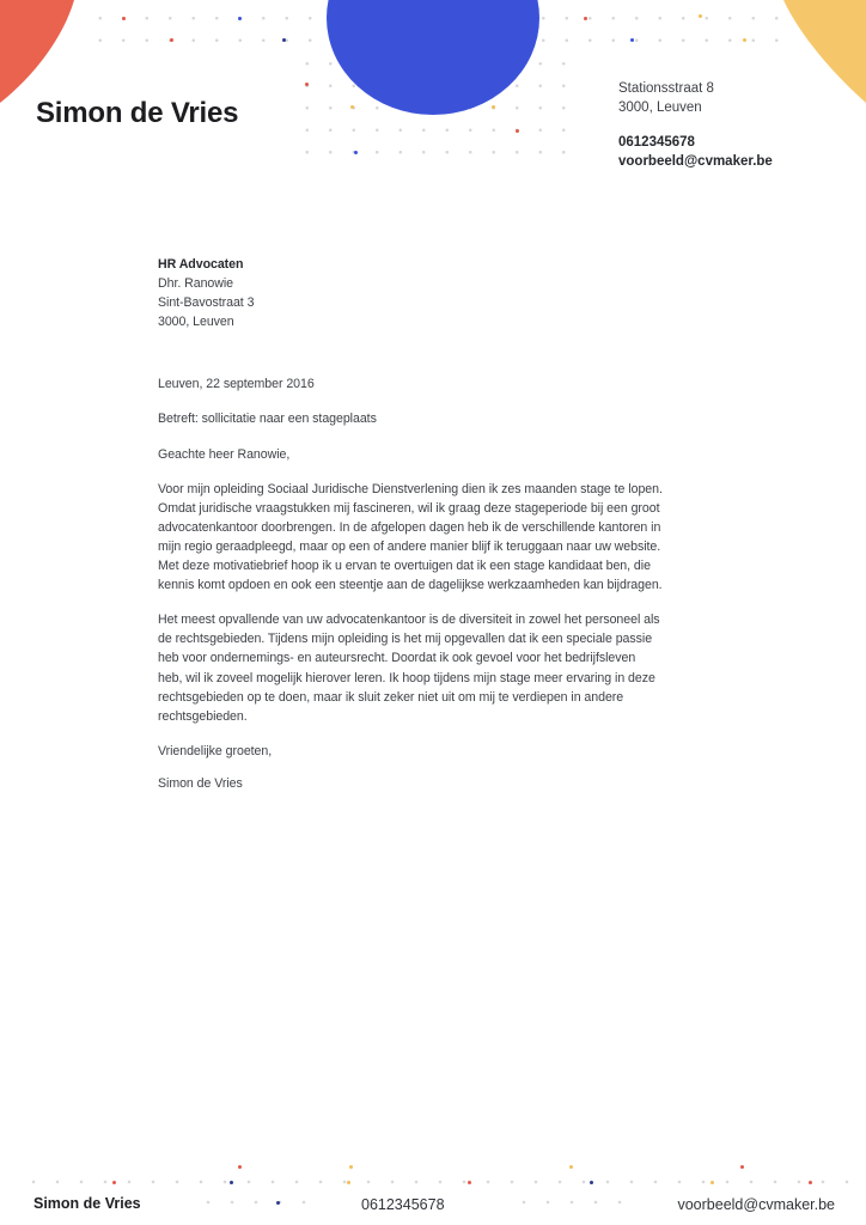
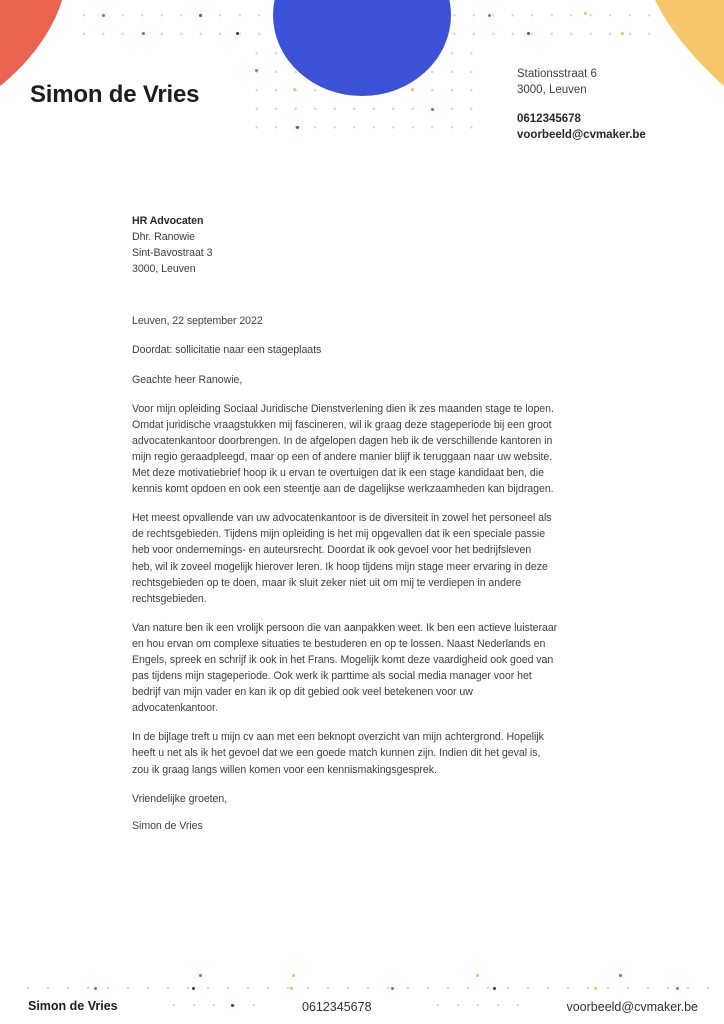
  Simon de Vries
- Stationsstraat 8
+ Stationsstraat 6
  3000, Leuven
  0612345678
  voorbeeld@cvmaker.be
  HR Advocaten
  Dhr. Ranowie
  Sint-Bavostraat 3
  3000, Leuven
- Leuven, 22 september 2016
+ Leuven, 22 september 2022
- Betreft: sollicitatie naar een stageplaats
+ Doordat: sollicitatie naar een stageplaats
  Geachte heer Ranowie,
  Voor mijn opleiding Sociaal Juridische Dienstverlening dien ik zes maanden stage te lopen.
  Omdat juridische vraagstukken mij fascineren, wil ik graag deze stageperiode bij een groot
  advocatenkantoor doorbrengen. In de afgelopen dagen heb ik de verschillende kantoren in
  mijn regio geraadpleegd, maar op een of andere manier blijf ik teruggaan naar uw website.
  Met deze motivatiebrief hoop ik u ervan te overtuigen dat ik een stage kandidaat ben, die
  kennis komt opdoen en ook een steentje aan de dagelijkse werkzaamheden kan bijdragen.
  Het meest opvallende van uw advocatenkantoor is de diversiteit in zowel het personeel als
  de rechtsgebieden. Tijdens mijn opleiding is het mij opgevallen dat ik een speciale passie
  heb voor ondernemings- en auteursrecht. Doordat ik ook gevoel voor het bedrijfsleven
  heb, wil ik zoveel mogelijk hierover leren. Ik hoop tijdens mijn stage meer ervaring in deze
  rechtsgebieden op te doen, maar ik sluit zeker niet uit om mij te verdiepen in andere
  rechtsgebieden.
+ Van nature ben ik een vrolijk persoon die van aanpakken weet. Ik ben een actieve luisteraar
+ en hou ervan om complexe situaties te bestuderen en op te lossen. Naast Nederlands en
+ Engels, spreek en schrijf ik ook in het Frans. Mogelijk komt deze vaardigheid ook goed van
+ pas tijdens mijn stageperiode. Ook werk ik parttime als social media manager voor het
+ bedrijf van mijn vader en kan ik op dit gebied ook veel betekenen voor uw
+ advocatenkantoor.
+ In de bijlage treft u mijn cv aan met een beknopt overzicht van mijn achtergrond. Hopelijk
+ heeft u net als ik het gevoel dat we een goede match kunnen zijn. Indien dit het geval is,
+ zou ik graag langs willen komen voor een kennismakingsgesprek.
  Vriendelijke groeten,
  Simon de Vries
  Simon de Vries
  0612345678
  voorbeeld@cvmaker.be
